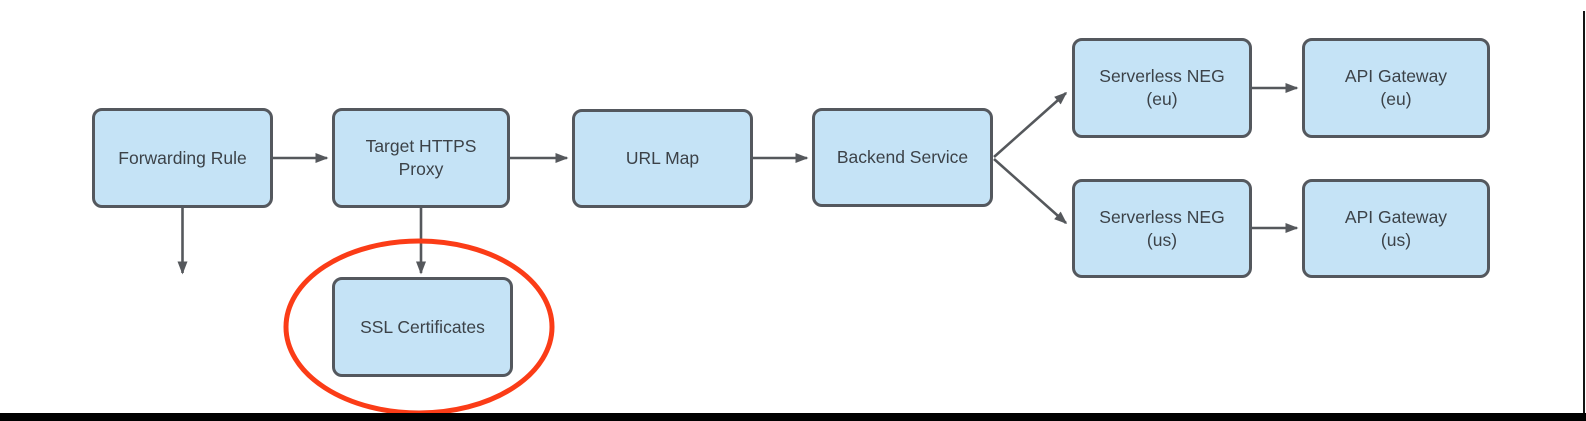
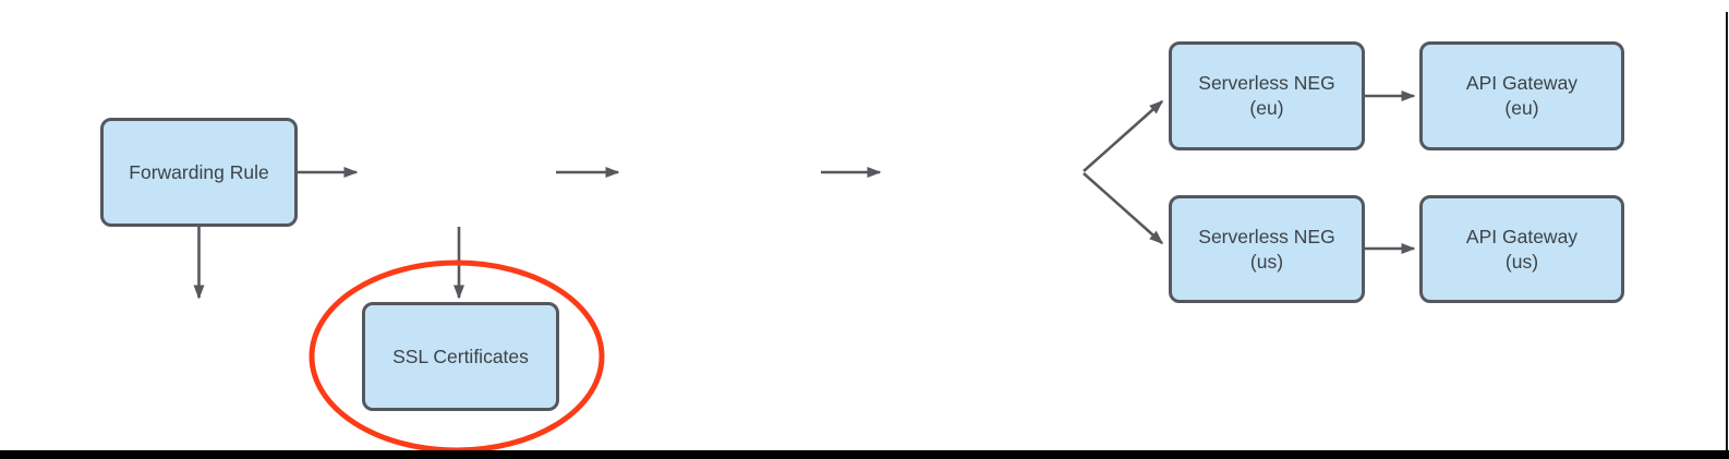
  Forwarding Rule
- Target HTTPS
- Proxy
- URL Map
- Backend Service
  Serverless NEG
  (eu)
  API Gateway
  (eu)
  Serverless NEG
  (us)
  API Gateway
  (us)
  SSL Certificates
